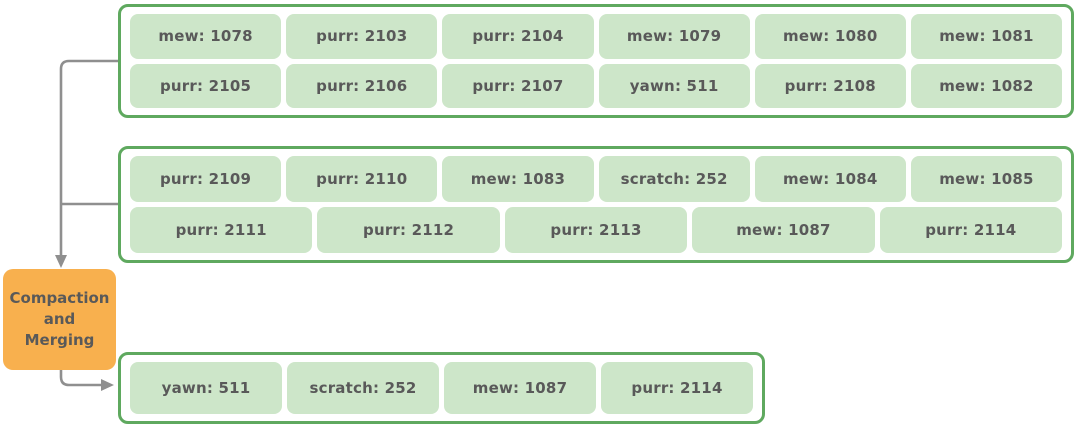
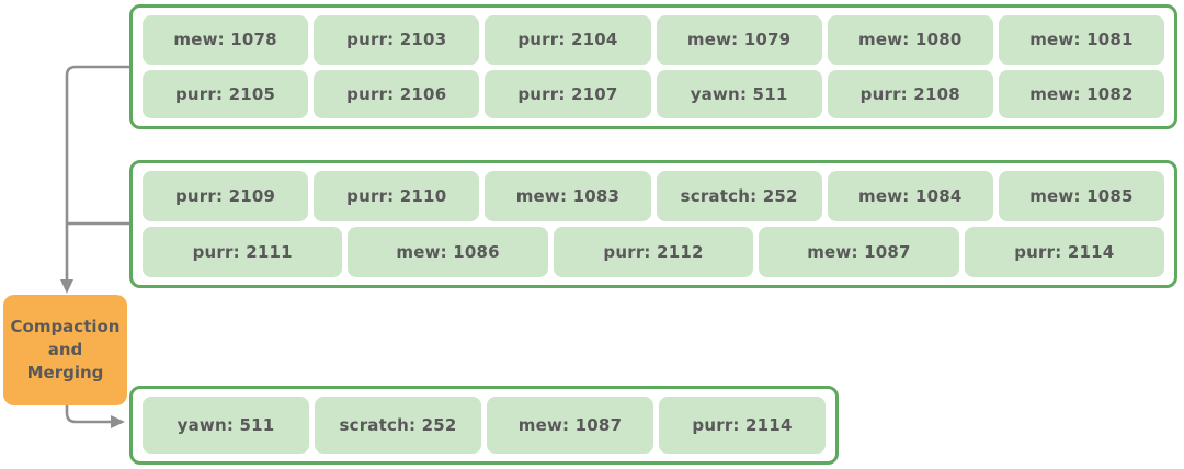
  mew: 1078
  purr: 2103
  purr: 2104
  mew: 1079
  mew: 1080
  mew: 1081
  purr: 2105
  purr: 2106
  purr: 2107
  yawn: 511
  purr: 2108
  mew: 1082
  purr: 2109
  purr: 2110
  mew: 1083
  scratch: 252
  mew: 1084
  mew: 1085
  purr: 2111
+ mew: 1086
  purr: 2112
- purr: 2113
  mew: 1087
  purr: 2114
  yawn: 511
  scratch: 252
  mew: 1087
  purr: 2114
  Compaction
  and
  Merging
